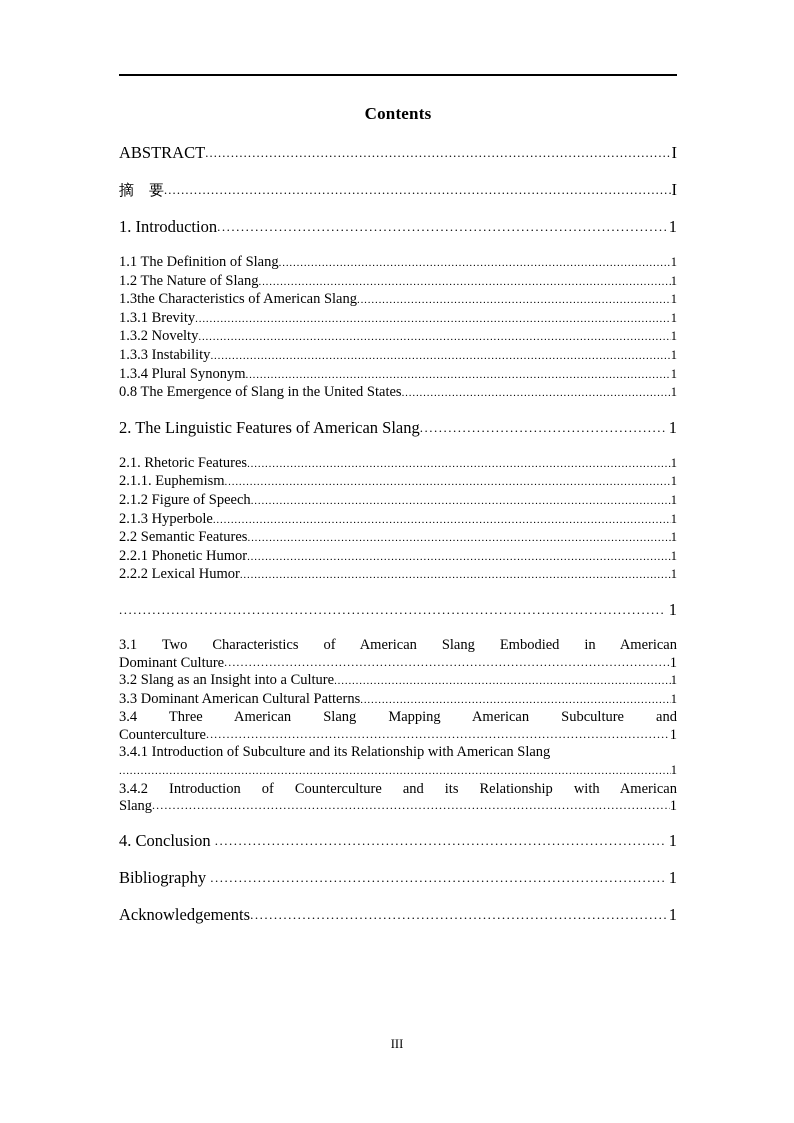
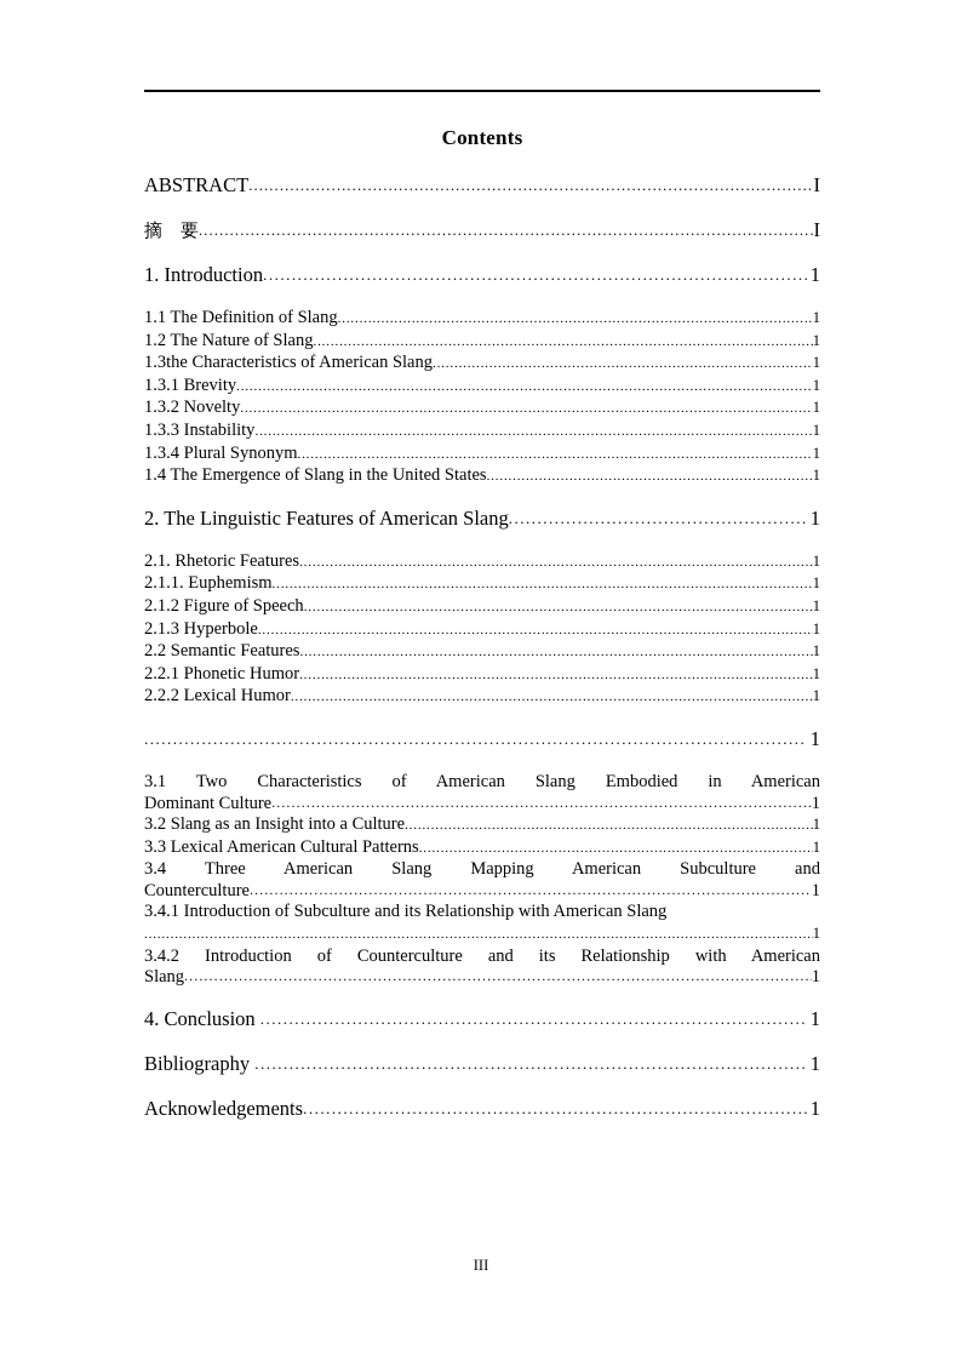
  Contents
  ABSTRACT
  I
  摘 要
  I
  1. Introduction
  1
  1.1 The Definition of Slang
  1
  1.2 The Nature of Slang
  1
  1.3the Characteristics of American Slang
  1
  1.3.1 Brevity
  1
  1.3.2 Novelty
  1
  1.3.3 Instability
  1
  1.3.4 Plural Synonym
  1
- 0.8 The Emergence of Slang in the United States
+ 1.4 The Emergence of Slang in the United States
  1
  2. The Linguistic Features of American Slang
  1
  2.1. Rhetoric Features
  1
  2.1.1. Euphemism
  1
  2.1.2 Figure of Speech
  1
  2.1.3 Hyperbole
  1
  2.2 Semantic Features
  1
  2.2.1 Phonetic Humor
  1
  2.2.2 Lexical Humor
  1
  1
  3.1 Two Characteristics of American Slang Embodied in American
  Dominant Culture
  1
  3.2 Slang as an Insight into a Culture
  1
- 3.3 Dominant American Cultural Patterns
+ 3.3 Lexical American Cultural Patterns
  1
  3.4 Three American Slang Mapping American Subculture and
  Counterculture
  1
  3.4.1 Introduction of Subculture and its Relationship with American Slang
  1
  3.4.2 Introduction of Counterculture and its Relationship with American
  Slang
  1
  4. Conclusion
  1
  Bibliography
  1
  Acknowledgements
  1
  III
